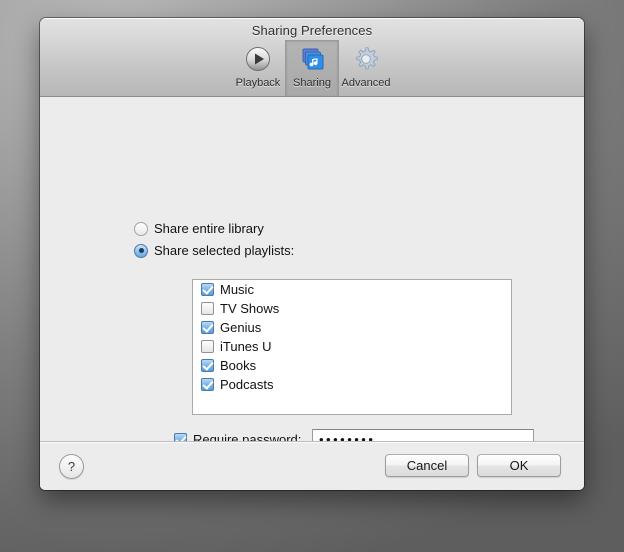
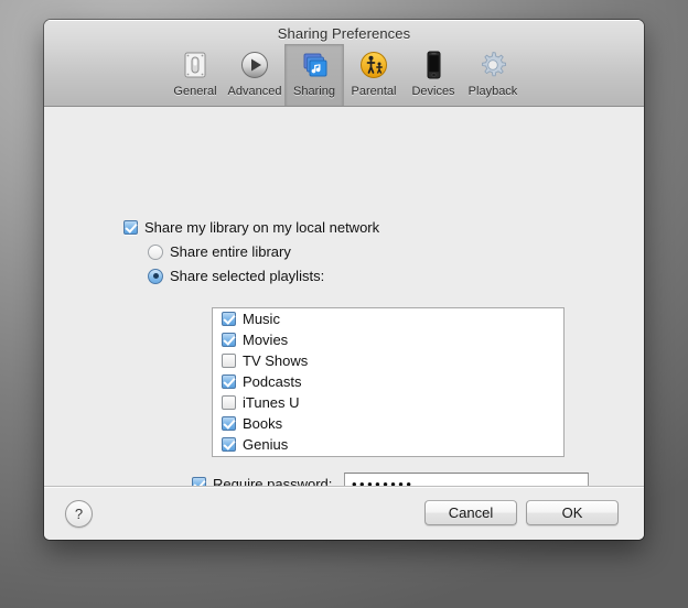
  Sharing Preferences
+ General
- Playback
+ Advanced
  Sharing
+ Parental
+ Devices
- Advanced
+ Playback
+ Share my library on my local network
  Share entire library
  Share selected playlists:
  Music
+ Movies
  TV Shows
- Genius
+ Podcasts
  iTunes U
  Books
- Podcasts
+ Genius
  Require password:
  ••••••••
  ?
  Cancel
  OK
